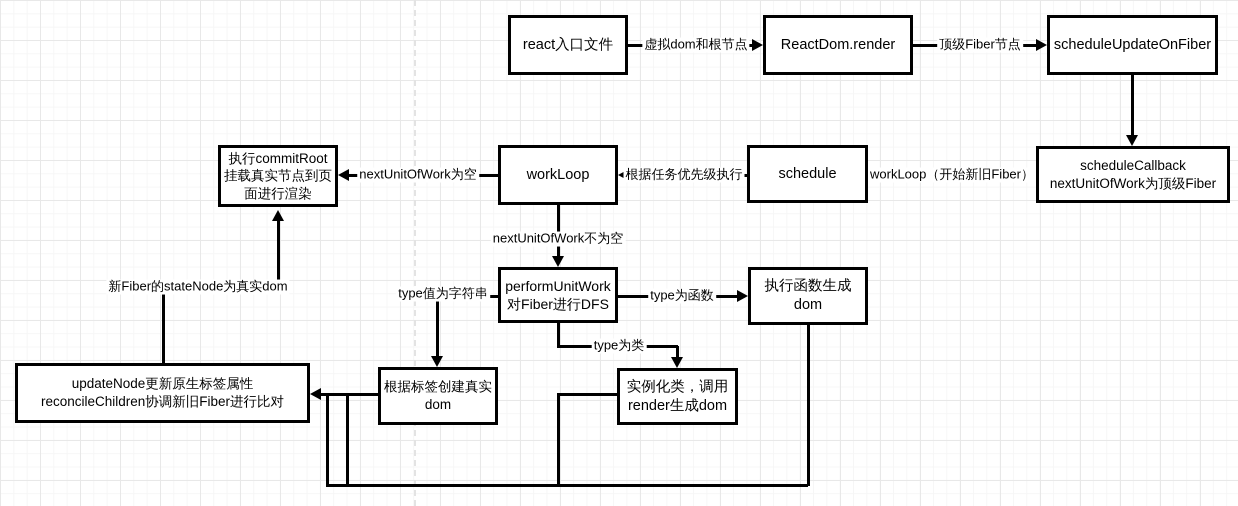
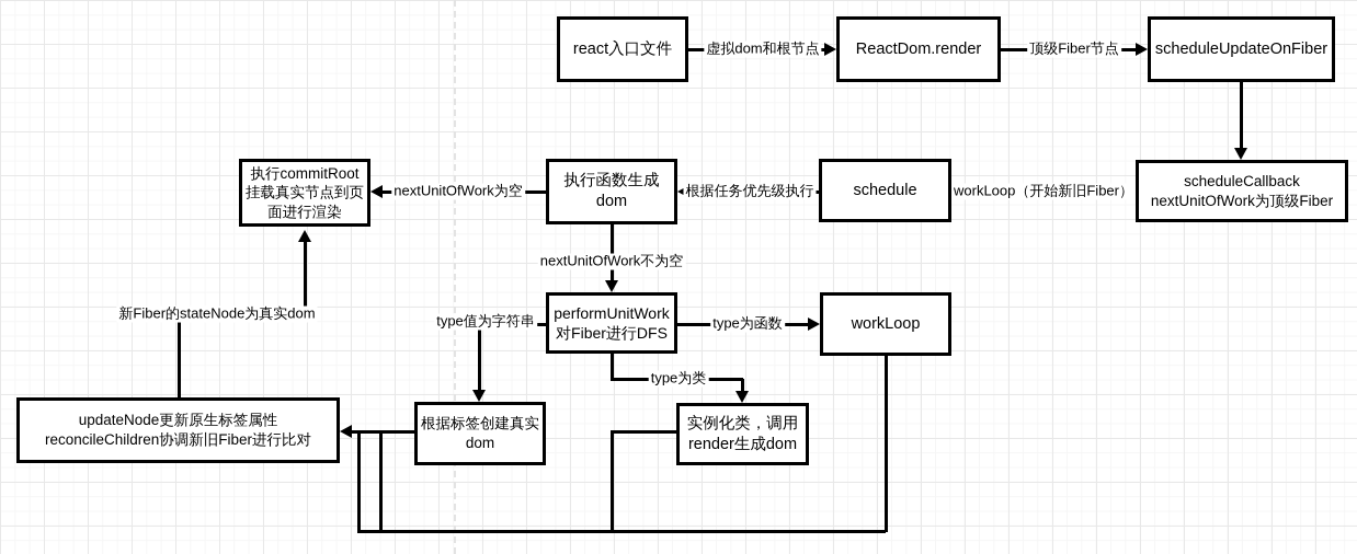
  虚拟dom和根节点
  顶级Fiber节点
  workLoop（开始新旧Fiber）
  根据任务优先级执行
  nextUnitOfWork为空
  nextUnitOfWork不为空
  type为函数
  type为类
  type值为字符串
  新Fiber的stateNode为真实dom
  react入口文件
  ReactDom.render
  scheduleUpdateOnFiber
  scheduleCallback
  nextUnitOfWork为顶级Fiber
  schedule
- workLoop
+ 执行函数生成dom
  执行commitRoot
  挂载真实节点到页
  面进行渲染
  performUnitWork
  对Fiber进行DFS
- 执行函数生成dom
+ workLoop
  实例化类，调用
  render生成dom
  根据标签创建真实
  dom
  updateNode更新原生标签属性
  reconcileChildren协调新旧Fiber进行比对
